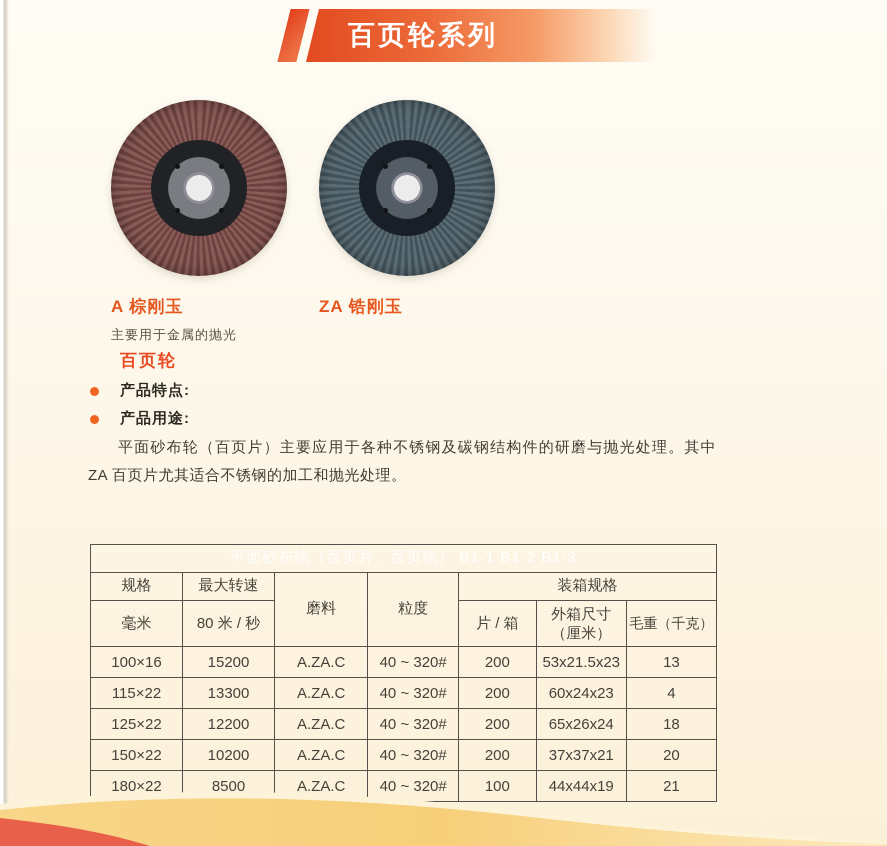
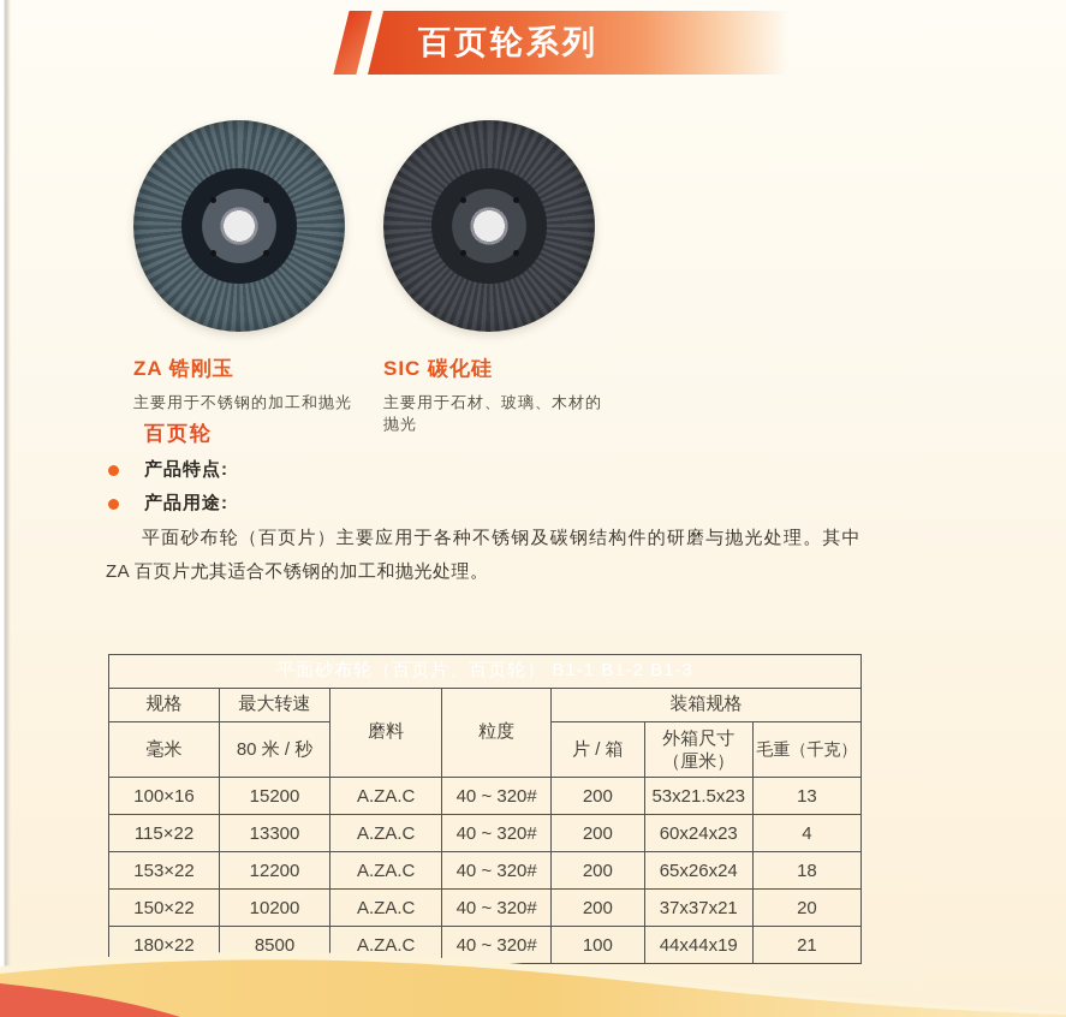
  百页轮系列
- A 棕刚玉
- 主要用于金属的抛光
  ZA 锆刚玉
+ 主要用于不锈钢的加工和抛光
+ SIC 碳化硅
+ 主要用于石材、玻璃、木材的抛光
  百页轮
  产品特点:
  产品用途:
  平面砂布轮（百页片）主要应用于各种不锈钢及碳钢结构件的研磨与抛光处理。其中 ZA 百页片尤其适合不锈钢的加工和抛光处理。
  平面砂布轮（百页片、百页轮） B1-1 B1-2 B1-3
  规格	最大转速	磨料	粒度	装箱规格
  毫米	80 米 / 秒	片 / 箱	外箱尺寸 （厘米）	毛重（千克）
  100×16	15200	A.ZA.C	40 ~ 320#	200	53x21.5x23	13
  115×22	13300	A.ZA.C	40 ~ 320#	200	60x24x23	4
- 125×22	12200	A.ZA.C	40 ~ 320#	200	65x26x24	18
+ 153×22	12200	A.ZA.C	40 ~ 320#	200	65x26x24	18
  150×22	10200	A.ZA.C	40 ~ 320#	200	37x37x21	20
  180×22	8500	A.ZA.C	40 ~ 320#	100	44x44x19	21
